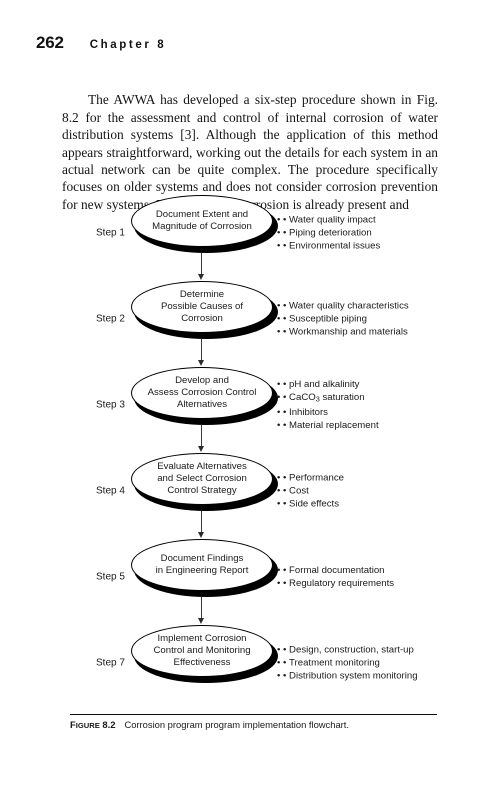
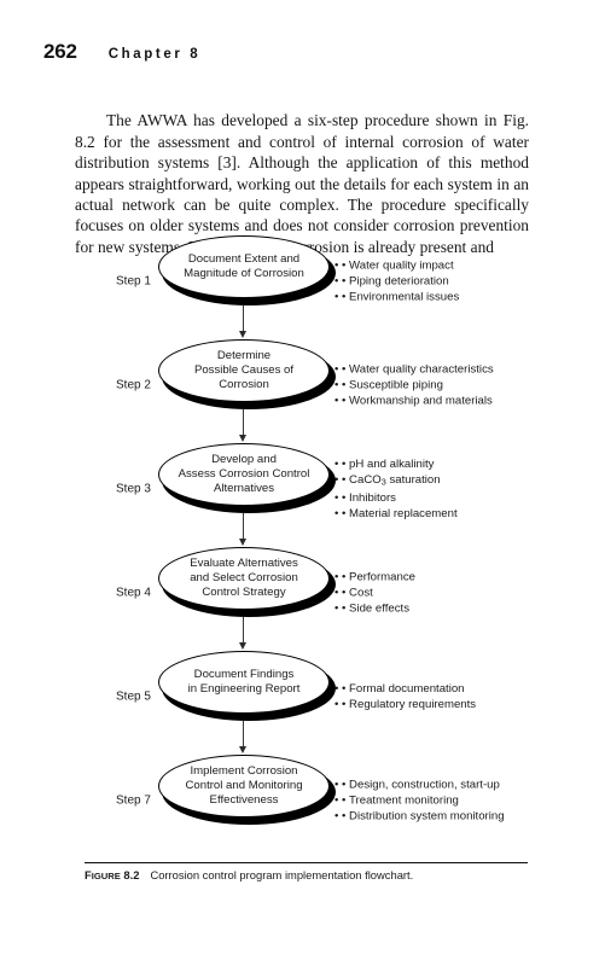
  262
  Chapter 8
  The AWWA has developed a six-step procedure shown in Fig. 8.2 for the assessment and control of internal corrosion of water distribution systems [3]. Although the application of this method appears straightforward, working out the details for each system in an actual network can be quite complex. The procedure specifically focuses on older systems and does not consider corrosion prevention for new systemosion is already present and
  Step 1
  Document Extent and
  Magnitude of Corrosion
  • Water quality impact
  • Piping deterioration
  • Environmental issues
  Step 2
  Determine
  Possible Causes of
  Corrosion
  • Water quality characteristics
  • Susceptible piping
  • Workmanship and materials
  Step 3
  Develop and
  Assess Corrosion Control
  Alternatives
  • pH and alkalinity
  • CaCO3 saturation
  • Inhibitors
  • Material replacement
  Step 4
  Evaluate Alternatives
  and Select Corrosion
  Control Strategy
  • Performance
  • Cost
  • Side effects
  Step 5
  Document Findings
  in Engineering Report
  • Formal documentation
  • Regulatory requirements
  Step 7
  Implement Corrosion
  Control and Monitoring
  Effectiveness
  • Design, construction, start-up
  • Treatment monitoring
  • Distribution system monitoring
- FIGURE 8.2 Corrosion program program implementation flowchart.
+ FIGURE 8.2 Corrosion control program implementation flowchart.
